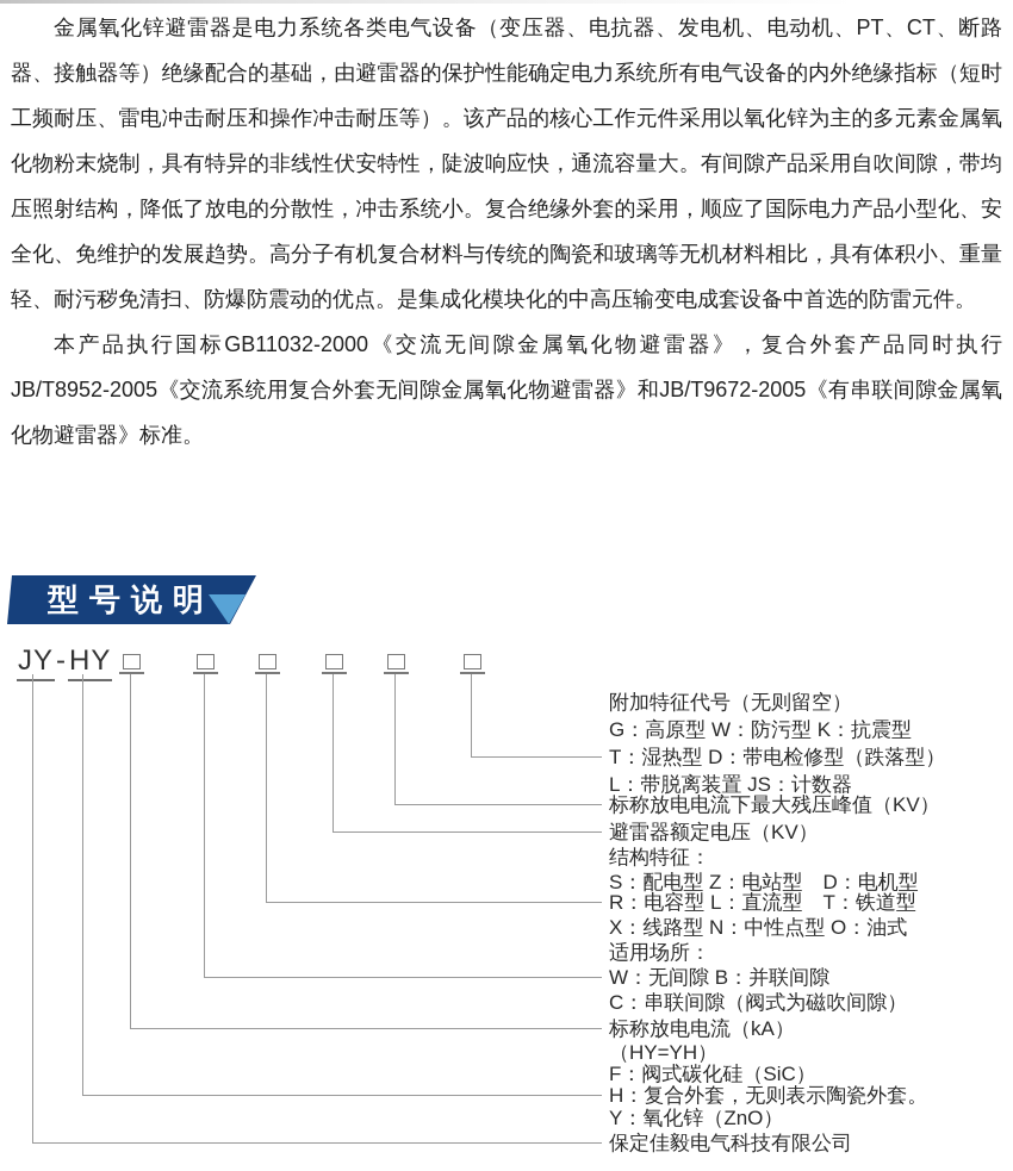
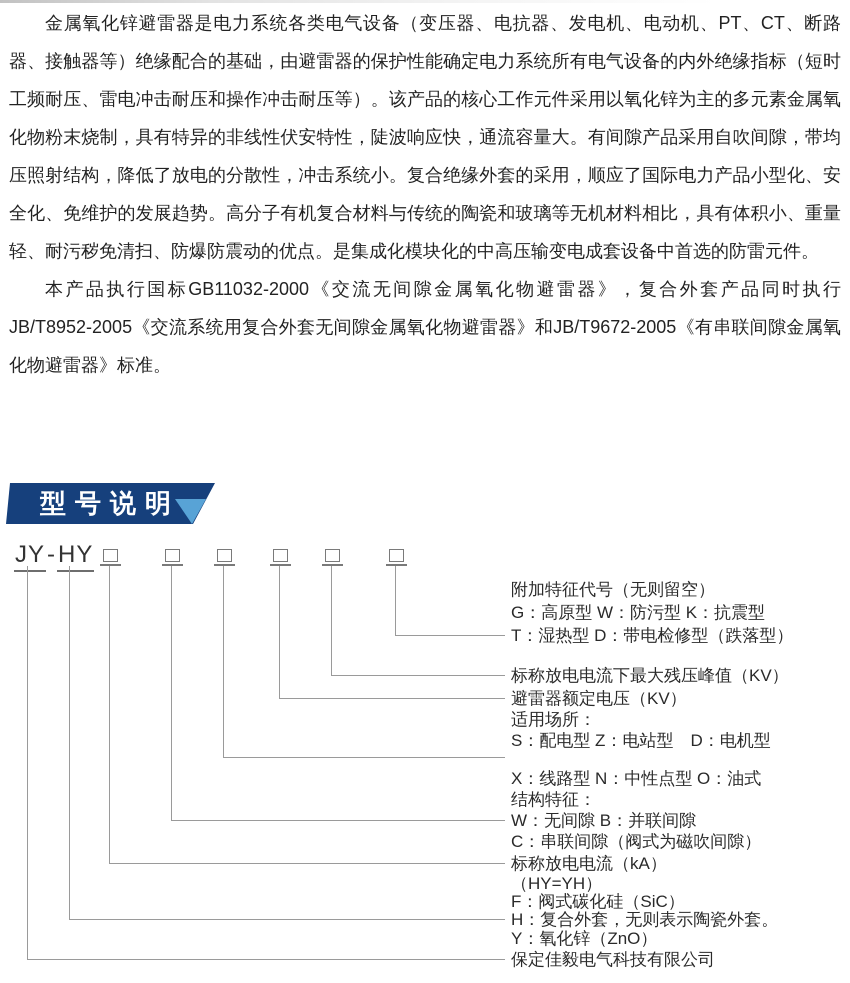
  金属氧化锌避雷器是电力系统各类电气设备（变压器、电抗器、发电机、电动机、PT、CT、断路器、接触器等）绝缘配合的基础，由避雷器的保护性能确定电力系统所有电气设备的内外绝缘指标（短时工频耐压、雷电冲击耐压和操作冲击耐压等）。该产品的核心工作元件采用以氧化锌为主的多元素金属氧化物粉末烧制，具有特异的非线性伏安特性，陡波响应快，通流容量大。有间隙产品采用自吹间隙，带均压照射结构，降低了放电的分散性，冲击系统小。复合绝缘外套的采用，顺应了国际电力产品小型化、安全化、免维护的发展趋势。高分子有机复合材料与传统的陶瓷和玻璃等无机材料相比，具有体积小、重量轻、耐污秽免清扫、防爆防震动的优点。是集成化模块化的中高压输变电成套设备中首选的防雷元件。
  本产品执行国标GB11032-2000《交流无间隙金属氧化物避雷器》，复合外套产品同时执行JB/T8952-2005《交流系统用复合外套无间隙金属氧化物避雷器》和JB/T9672-2005《有串联间隙金属氧化物避雷器》标准。
  型号说明
  JY-HY
  附加特征代号（无则留空）
  G：高原型 W：防污型 K：抗震型
  T：湿热型 D：带电检修型（跌落型）
- L：带脱离装置 JS：计数器
  标称放电电流下最大残压峰值（KV）
  避雷器额定电压（KV）
- 结构特征：
+ 适用场所：
  S：配电型 Z：电站型 D：电机型
- R：电容型 L：直流型 T：铁道型
  X：线路型 N：中性点型 O：油式
- 适用场所：
+ 结构特征：
  W：无间隙 B：并联间隙
  C：串联间隙（阀式为磁吹间隙）
  标称放电电流（kA）
  （HY=YH）
  F：阀式碳化硅（SiC）
  H：复合外套，无则表示陶瓷外套。
  Y：氧化锌（ZnO）
  保定佳毅电气科技有限公司
